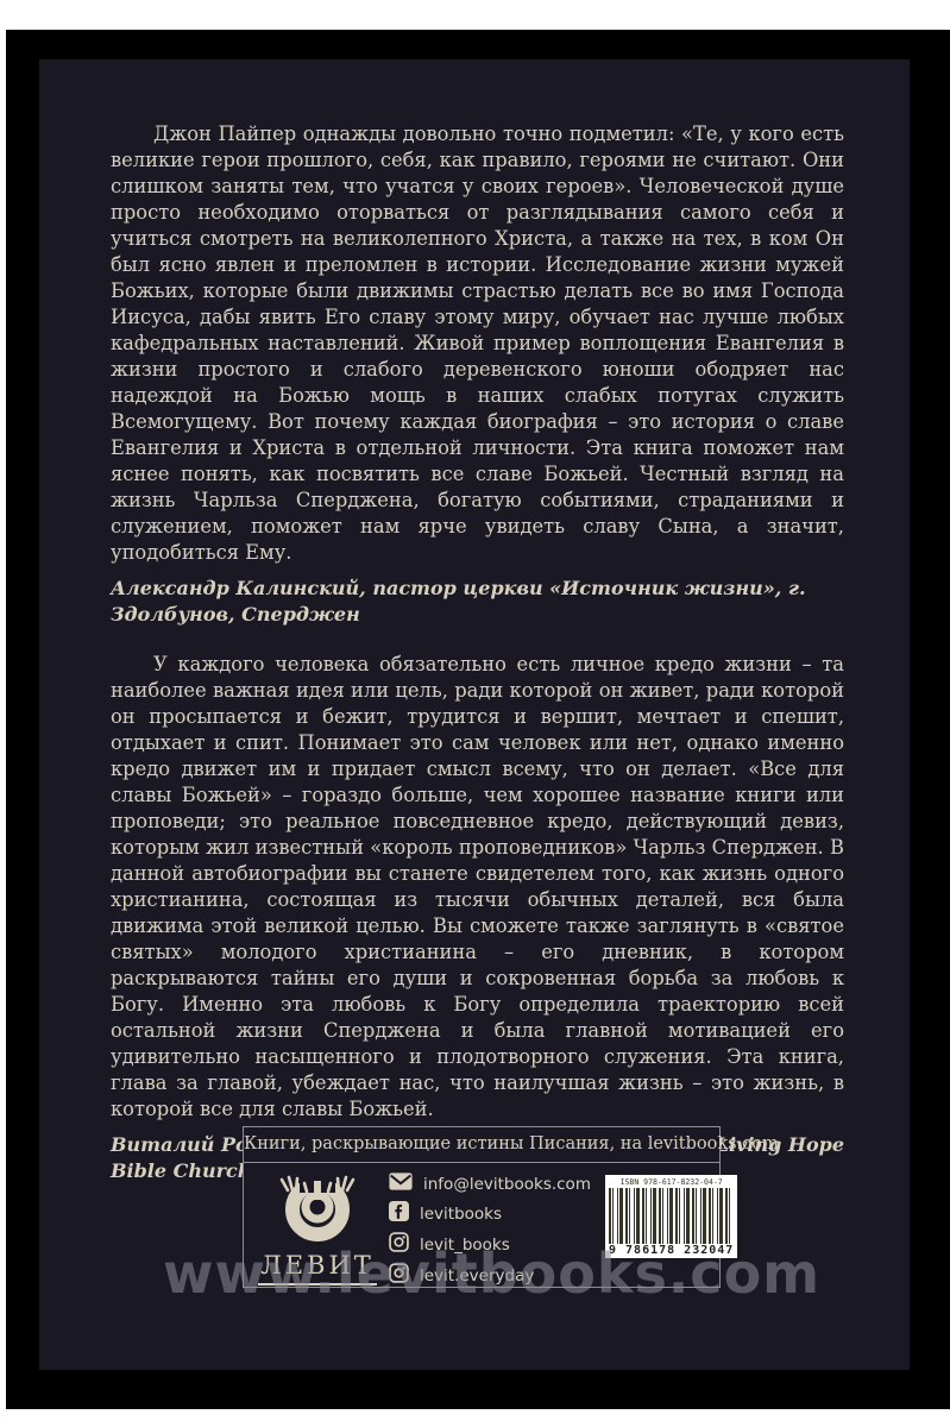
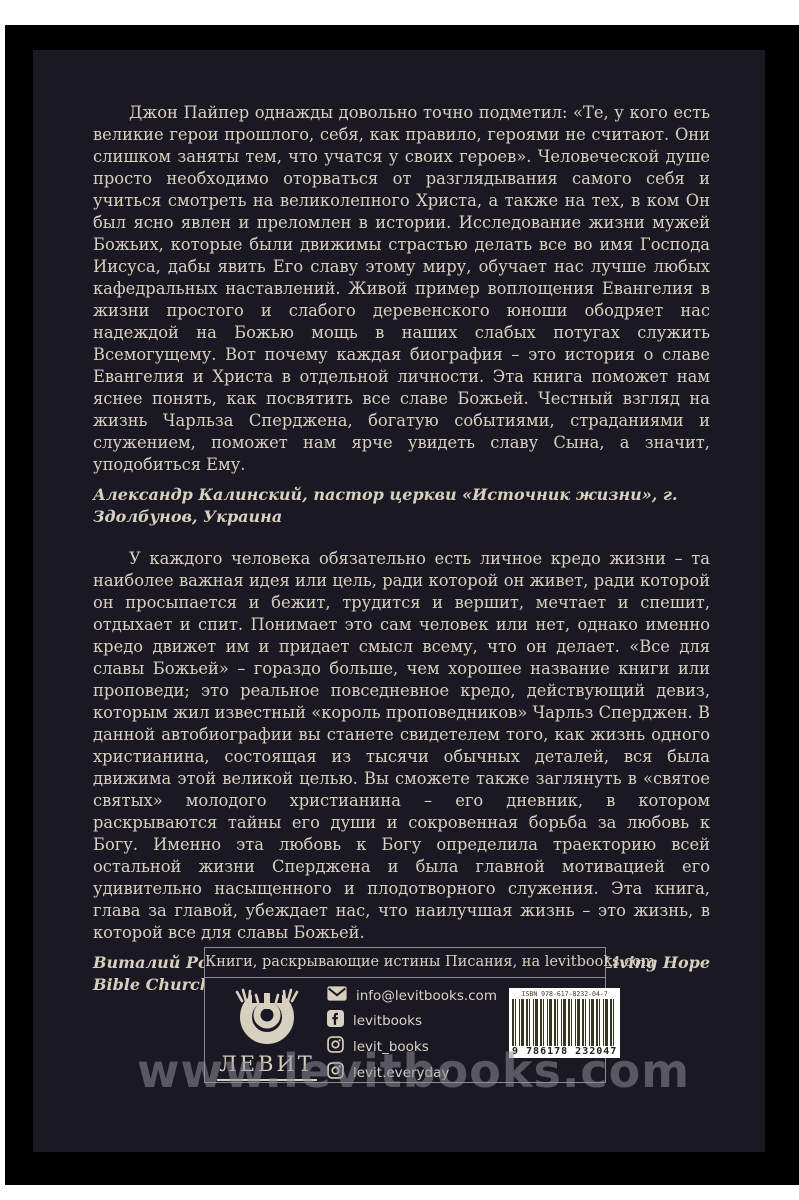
  Джон Пайпер однажды довольно точно подметил: «Те, у кого есть великие герои прошлого, себя, как правило, героями не считают. Они слишком заняты тем, что учатся у своих героев». Человеческой душе просто необходимо оторваться от разглядывания самого себя и учиться смотреть на великолепного Христа, а также на тех, в ком Он был ясно явлен и преломлен в истории. Исследование жизни мужей Божьих, которые были движимы страстью делать все во имя Господа Иисуса, дабы явить Его славу этому миру, обучает нас лучше любых кафедральных наставлений. Живой пример воплощения Евангелия в жизни простого и слабого деревенского юноши ободряет нас надеждой на Божью мощь в наших слабых потугах служить Всемогущему. Вот почему каждая биография – это история о славе Евангелия и Христа в отдельной личности. Эта книга поможет нам яснее понять, как посвятить все славе Божьей. Честный взгляд на жизнь Чарльза Сперджена, богатую событиями, страданиями и служением, поможет нам ярче увидеть славу Сына, а значит, уподобиться Ему.
- Александр Калинский, пастор церкви «Источник жизни», г. Здолбунов, Сперджен
+ Александр Калинский, пастор церкви «Источник жизни», г. Здолбунов, Украина
  У каждого человека обязательно есть личное кредо жизни – та наиболее важная идея или цель, ради которой он живет, ради которой он просыпается и бежит, трудится и вершит, мечтает и спешит, отдыхает и спит. Понимает это сам человек или нет, однако именно кредо движет им и придает смысл всему, что он делает. «Все для славы Божьей» – гораздо больше, чем хорошее название книги или проповеди; это реальное повседневное кредо, действующий девиз, которым жил известный «король проповедников» Чарльз Сперджен. В данной автобиографии вы станете свидетелем того, как жизнь одного христианина, состоящая из тысячи обычных деталей, вся была движима этой великой целью. Вы сможете также заглянуть в «святое святых» молодого христианина – его дневник, в котором раскрываются тайны его души и сокровенная борьба за любовь к Богу. Именно эта любовь к Богу определила траекторию всей остальной жизни Сперджена и была главной мотивацией его удивительно насыщенного и плодотворного служения. Эта книга, глава за главой, убеждает нас, что наилучшая жизнь – это жизнь, в которой все для славы Божьей.
  Книги, раскрывающие истины Писания, на levitbooks.com
  ЛЕВИТ
  info@levitbooks.com
  levitbooks
  levit_books
  levit.everyday
  ISBN 978-617-8232-04-7
  9 786178 232047
  www.levitbooks.com
